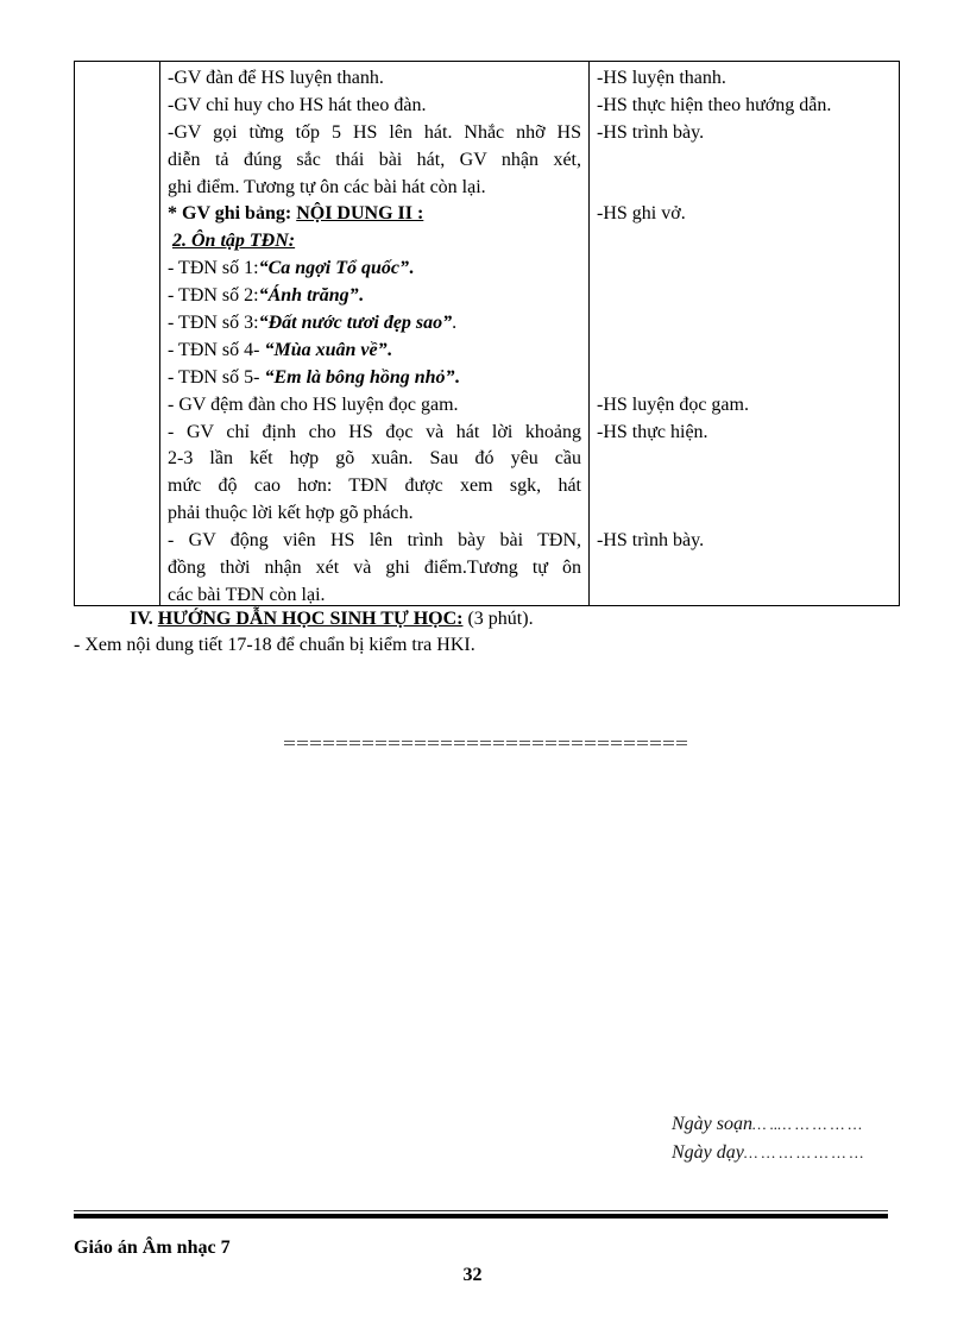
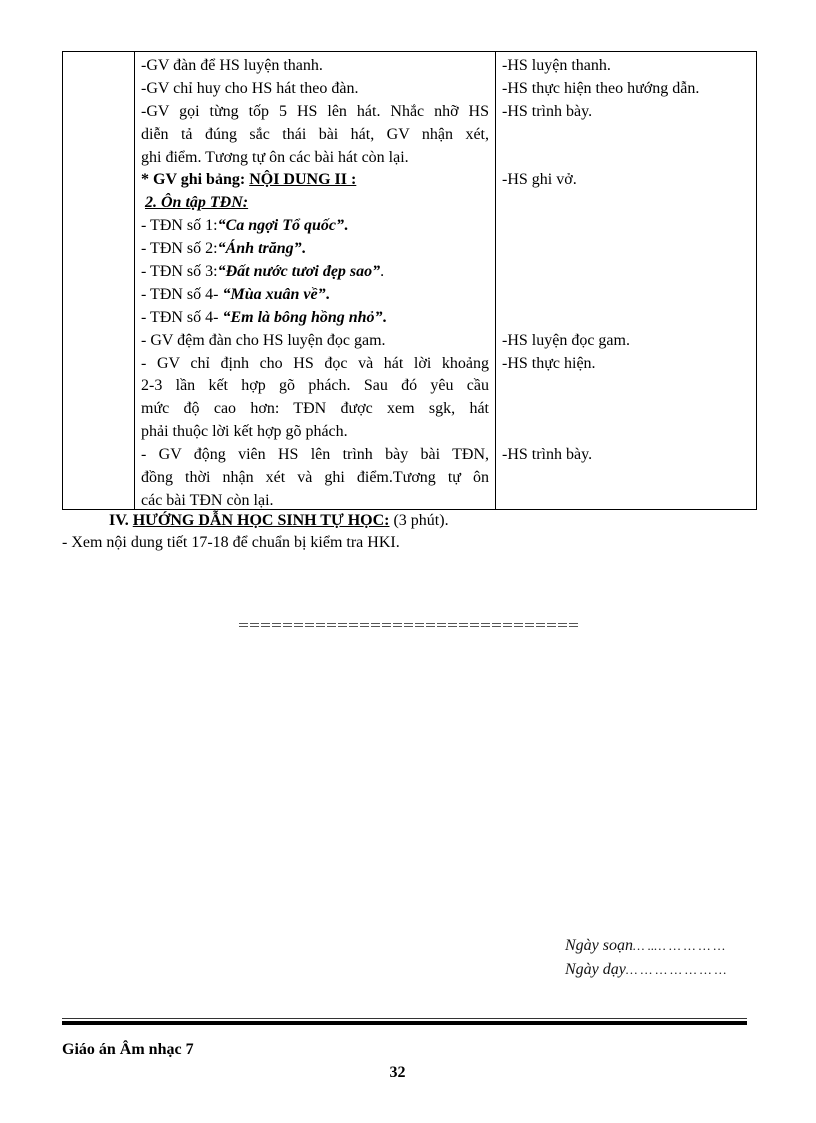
  -GV đàn để HS luyện thanh.
  -GV chỉ huy cho HS hát theo đàn.
  -GV gọi từng tốp 5 HS lên hát. Nhắc nhỡ HS
  diễn tả đúng sắc thái bài hát, GV nhận xét,
  ghi điểm. Tương tự ôn các bài hát còn lại.
  * GV ghi bảng: NỘI DUNG II :
  2. Ôn tập TĐN:
  - TĐN số 1:“Ca ngợi Tổ quốc”.
  - TĐN số 2:“Ánh trăng”.
  - TĐN số 3:“Đất nước tươi đẹp sao”.
  - TĐN số 4- “Mùa xuân về”.
- - TĐN số 5- “Em là bông hồng nhỏ”.
+ - TĐN số 4- “Em là bông hồng nhỏ”.
  - GV đệm đàn cho HS luyện đọc gam.
  - GV chỉ định cho HS đọc và hát lời khoảng
- 2-3 lần kết hợp gõ xuân. Sau đó yêu cầu
+ 2-3 lần kết hợp gõ phách. Sau đó yêu cầu
  mức độ cao hơn: TĐN được xem sgk, hát
  phải thuộc lời kết hợp gõ phách.
  - GV động viên HS lên trình bày bài TĐN,
  đồng thời nhận xét và ghi điểm.Tương tự ôn
  các bài TĐN còn lại.
  -HS luyện thanh.
  -HS thực hiện theo hướng dẫn.
  -HS trình bày.
  -HS ghi vở.
  -HS luyện đọc gam.
  -HS thực hiện.
  -HS trình bày.
  IV. HƯỚNG DẪN HỌC SINH TỰ HỌC: (3 phút).
  - Xem nội dung tiết 17-18 để chuẩn bị kiểm tra HKI.
  Ngày soạn… ..… … … … …
  Ngày dạy… … … … … … …
  Giáo án Âm nhạc 7
  32
